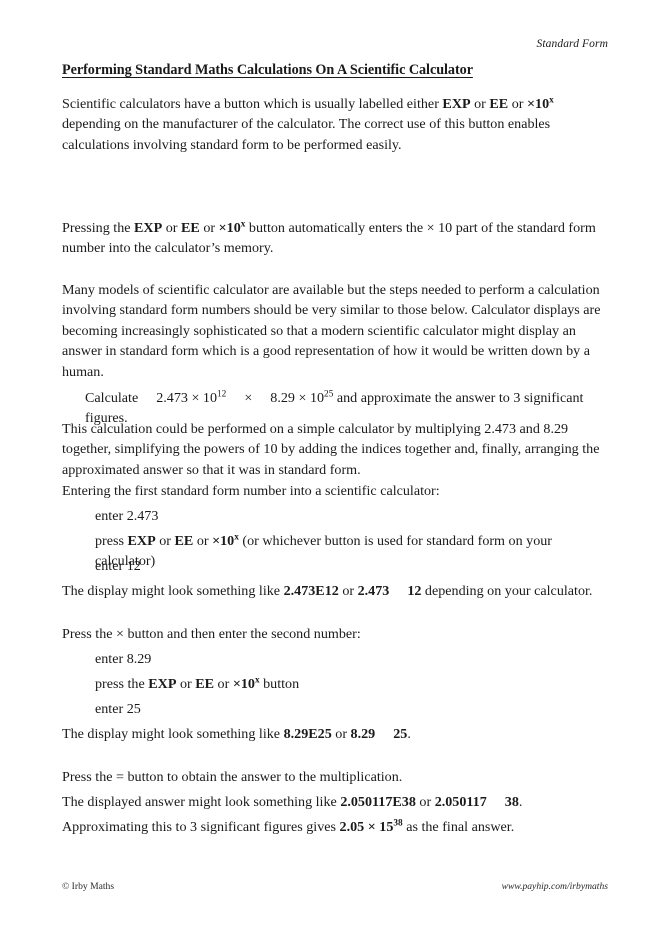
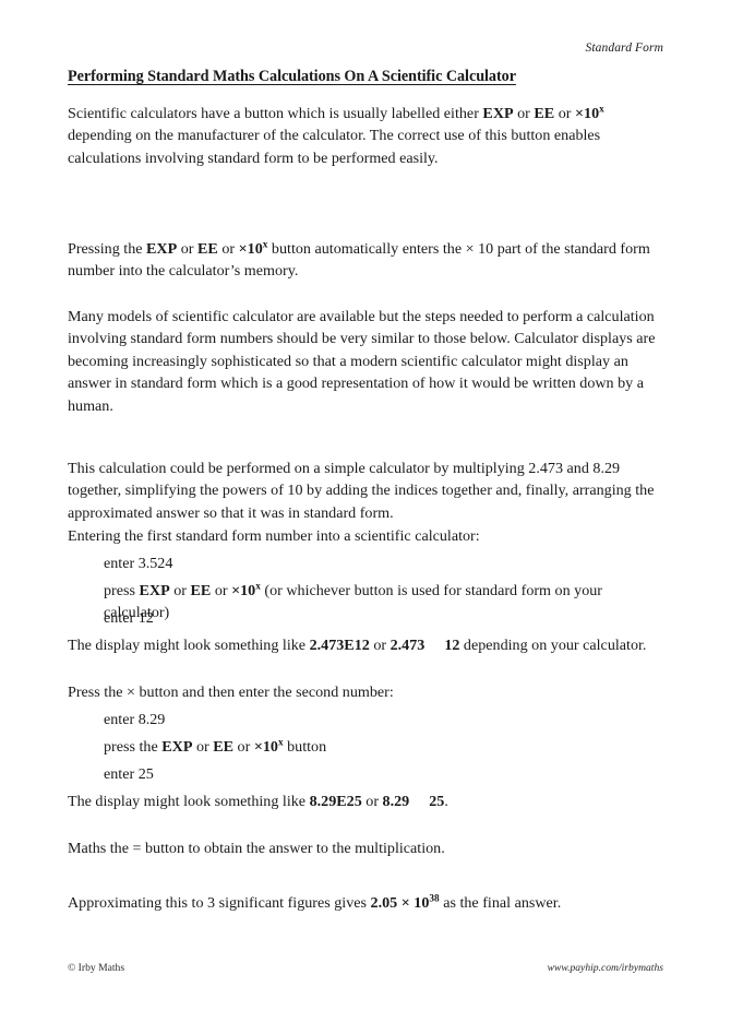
  Standard Form
  Performing Standard Maths Calculations On A Scientific Calculator
  Scientific calculators have a button which is usually labelled either EXP or EE or ×10x depending on the manufacturer of the calculator. The correct use of this button enables calculations involving standard form to be performed easily.
  Pressing the EXP or EE or ×10x button automatically enters the × 10 part of the standard form number into the calculator’s memory.
  Many models of scientific calculator are available but the steps needed to perform a calculation involving standard form numbers should be very similar to those below. Calculator displays are becoming increasingly sophisticated so that a modern scientific calculator might display an answer in standard form which is a good representation of how it would be written down by a human.
- Calculate 2.473 × 1012 × 8.29 × 1025 and approximate the answer to 3 significant figures.
  This calculation could be performed on a simple calculator by multiplying 2.473 and 8.29 together, simplifying the powers of 10 by adding the indices together and, finally, arranging the approximated answer so that it was in standard form.
  Entering the first standard form number into a scientific calculator:
- enter 2.473
+ enter 3.524
  press EXP or EE or ×10x (or whichever button is used for standard form on your calculator)
  enter 12
  The display might look something like 2.473E12 or 2.473 12 depending on your calculator.
  Press the × button and then enter the second number:
  enter 8.29
  press the EXP or EE or ×10x button
  enter 25
  The display might look something like 8.29E25 or 8.29 25.
- Press the = button to obtain the answer to the multiplication.
+ Maths the = button to obtain the answer to the multiplication.
- The displayed answer might look something like 2.050117E38 or 2.050117 38.
- Approximating this to 3 significant figures gives 2.05 × 1538 as the final answer.
+ Approximating this to 3 significant figures gives 2.05 × 1038 as the final answer.
  © Irby Maths
  www.payhip.com/irbymaths
